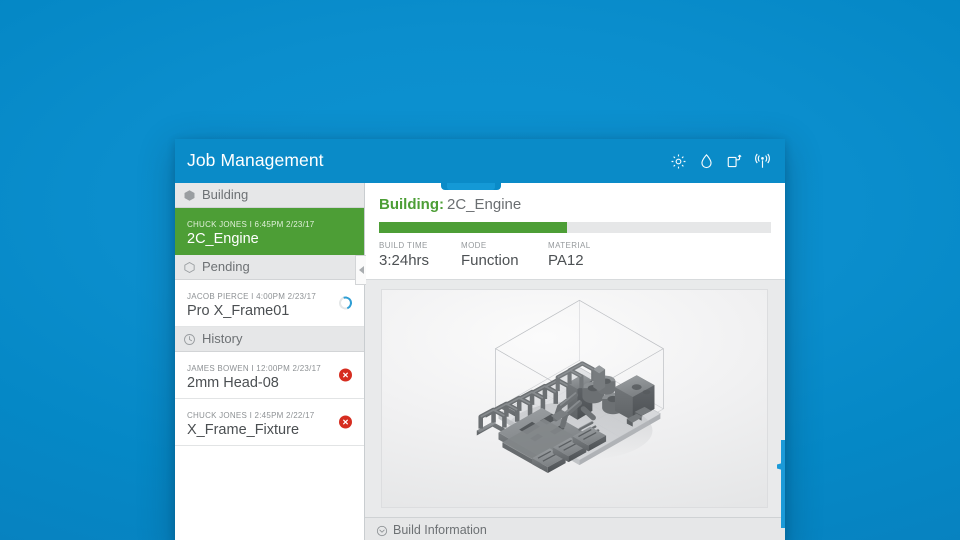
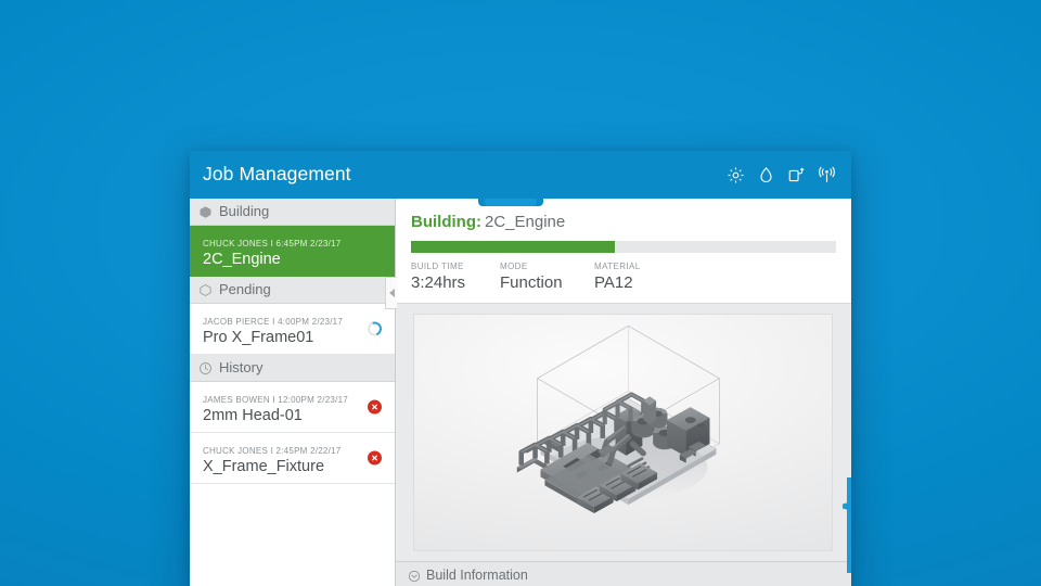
  Job Management
  Building
  CHUCK JONES I 6:45PM 2/23/17
  2C_Engine
  Pending
  JACOB PIERCE I 4:00PM 2/23/17
  Pro X_Frame01
  History
  JAMES BOWEN I 12:00PM 2/23/17
- 2mm Head-08
+ 2mm Head-01
  CHUCK JONES I 2:45PM 2/22/17
  X_Frame_Fixture
  Building: 2C_Engine
  BUILD TIME
  3:24hrs
  MODE
  Function
  MATERIAL
  PA12
  Build Information
